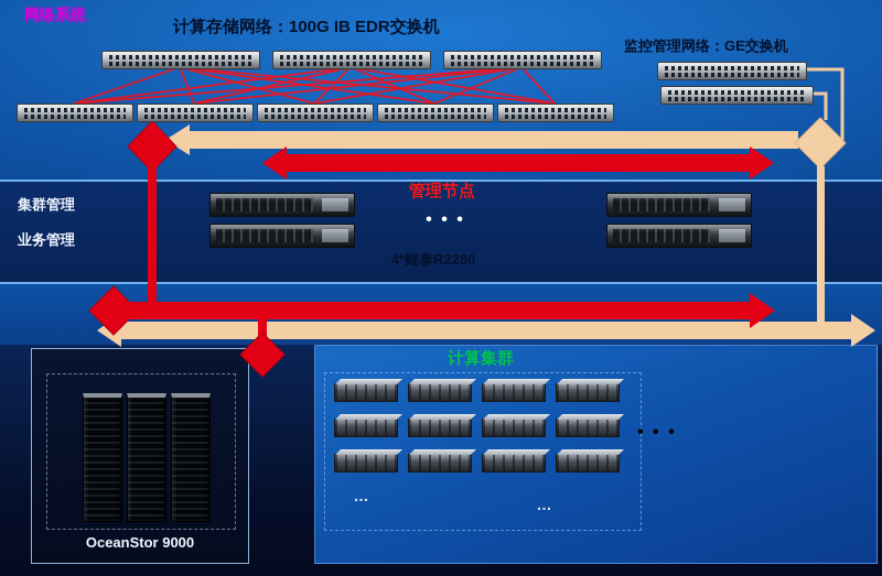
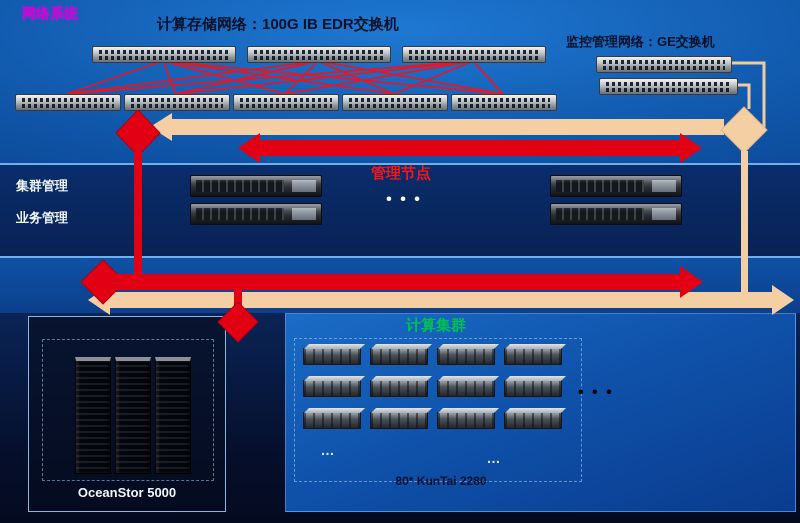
  网络系统
  计算存储网络：100G IB EDR交换机
  监控管理网络：GE交换机
  集群管理
  业务管理
  管理节点
  • • •
- 4*鲲泰R2280
- OceanStor 9000
+ OceanStor 5000
  计算集群
  …
  …
+ 80* KunTai 2280
  • • •
